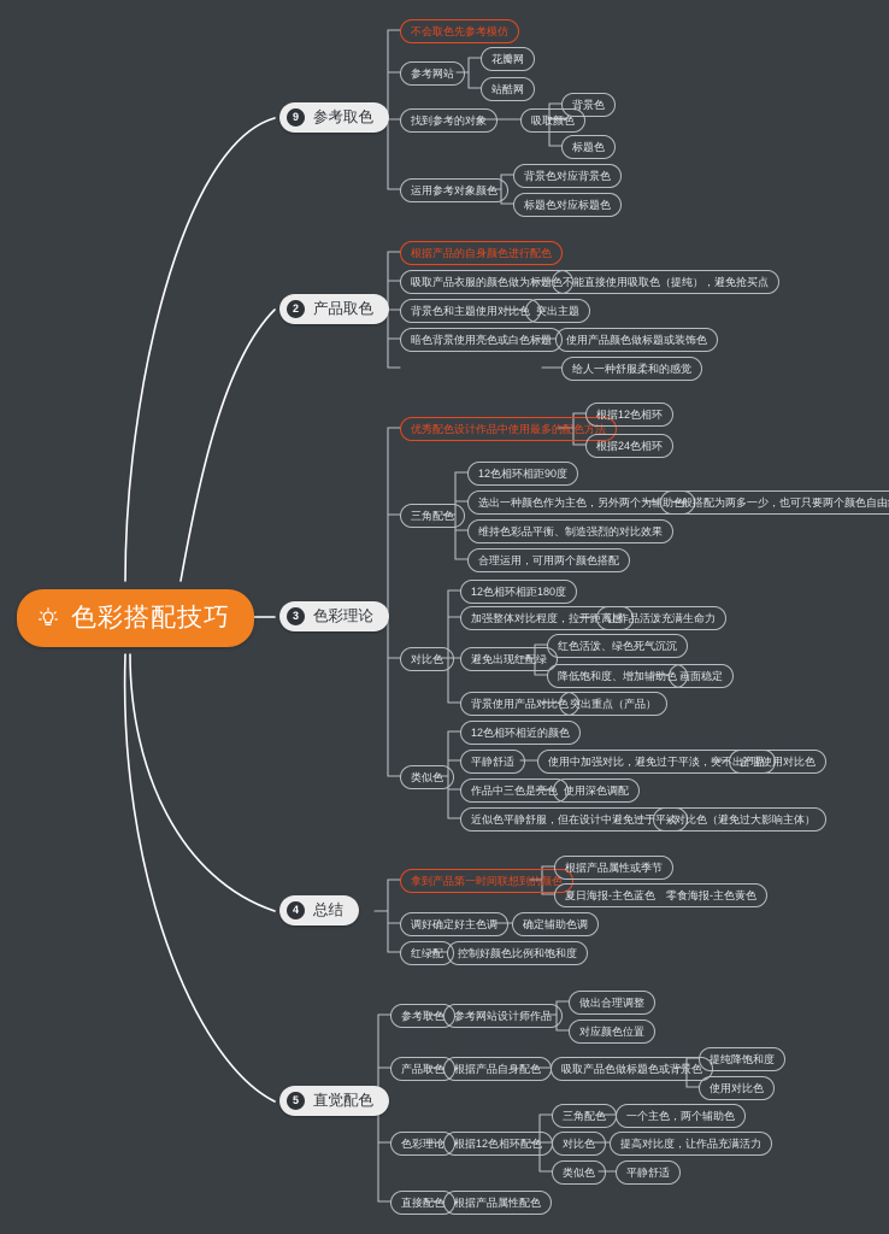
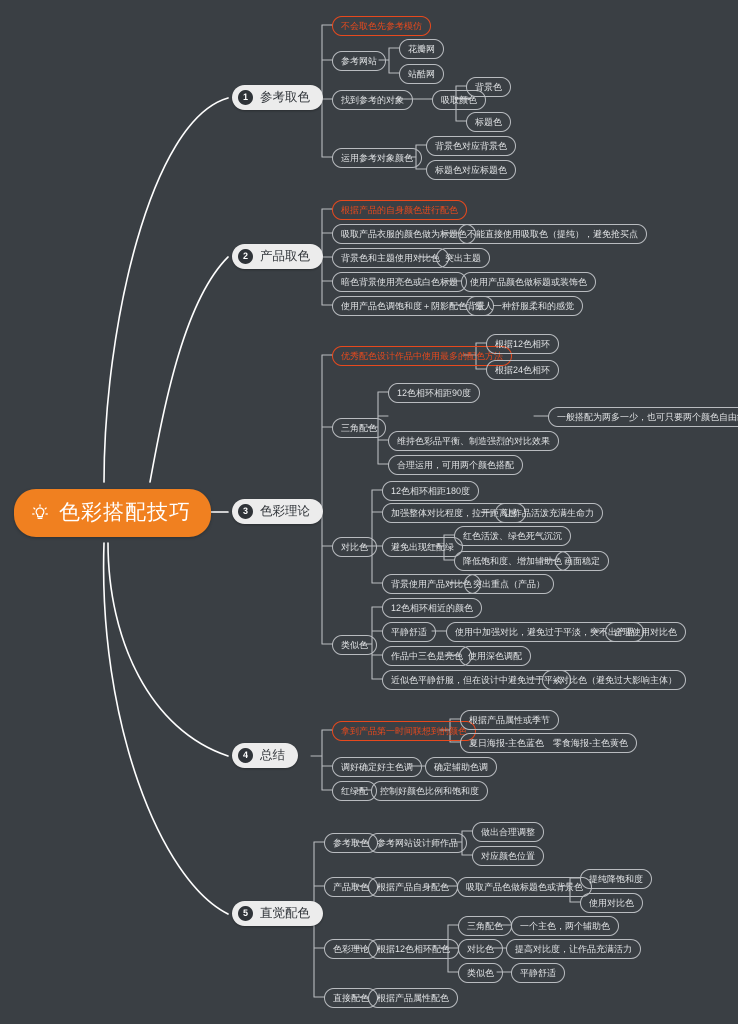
  色彩搭配技巧
- 9
+ 1
  参考取色
  2
  产品取色
  3
  色彩理论
  4
  总结
  5
  直觉配色
  不会取色先参考模仿
  参考网站
  花瓣网
  站酷网
  找到参考的对象
  吸取颜色
  背景色
  标题色
  运用参考对象颜色
  背景色对应背景色
  标题色对应标题色
  根据产品的自身颜色进行配色
  吸取产品衣服的颜色做为标题色
  不能直接使用吸取色（提纯），避免抢买点
  背景色和主题使用对比色
  突出主题
  暗色背景使用亮色或白色标题
  使用产品颜色做标题或装饰色
+ 使用产品色调饱和度＋阴影配色背景
  给人一种舒服柔和的感觉
  优秀配色设计作品中使用最多的配色方法
  根据12色相环
  根据24色相环
  三角配色
  12色相环相距90度
- 选出一种颜色作为主色，另外两个为辅助色
  一般搭配为两多一少，也可只要两个颜色自由
  维持色彩品平衡、制造强烈的对比效果
  合理运用，可用两个颜色搭配
  对比色
  12色相环相距180度
  加强整体对比程度，拉开距离感
  让作品活泼充满生命力
  避免出现红配绿
  红色活泼、绿色死气沉沉
  降低饱和度、增加辅助色
  画面稳定
  背景使用产品对比色
  突出重点（产品）
  类似色
  12色相环相近的颜色
  平静舒适
  使用中加强对比，避免过于平淡，突不出产品
  合理使用对比色
  作品中三色是亮色
  使用深色调配
  近似色平静舒服，但在设计中避免过于平淡
  ＋对比色（避免过大影响主体）
  拿到产品第一时间联想到的颜色
  根据产品属性或季节
  夏日海报-主色蓝色 零食海报-主色黄色
  调好确定好主色调
  确定辅助色调
  红绿配
  控制好颜色比例和饱和度
  参考取色
  参考网站设计师作品
  做出合理调整
  对应颜色位置
  产品取色
  根据产品自身配色
  吸取产品色做标题色或背景色
  提纯降饱和度
  使用对比色
  色彩理论
  根据12色相环配色
  三角配色
  一个主色，两个辅助色
  对比色
  提高对比度，让作品充满活力
  类似色
  平静舒适
  直接配色
  根据产品属性配色
